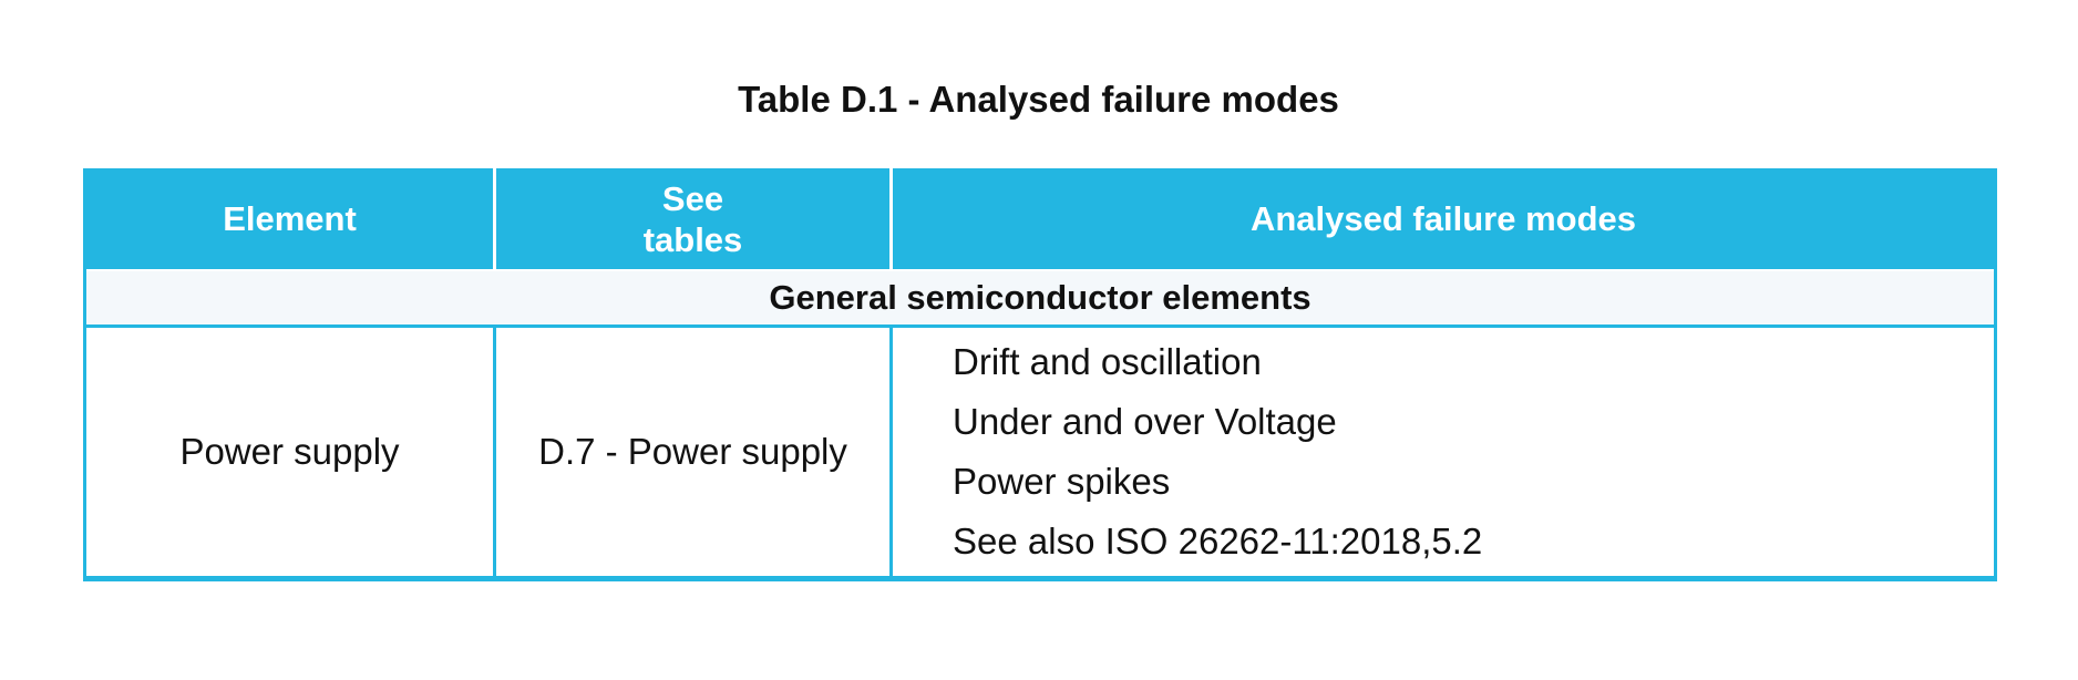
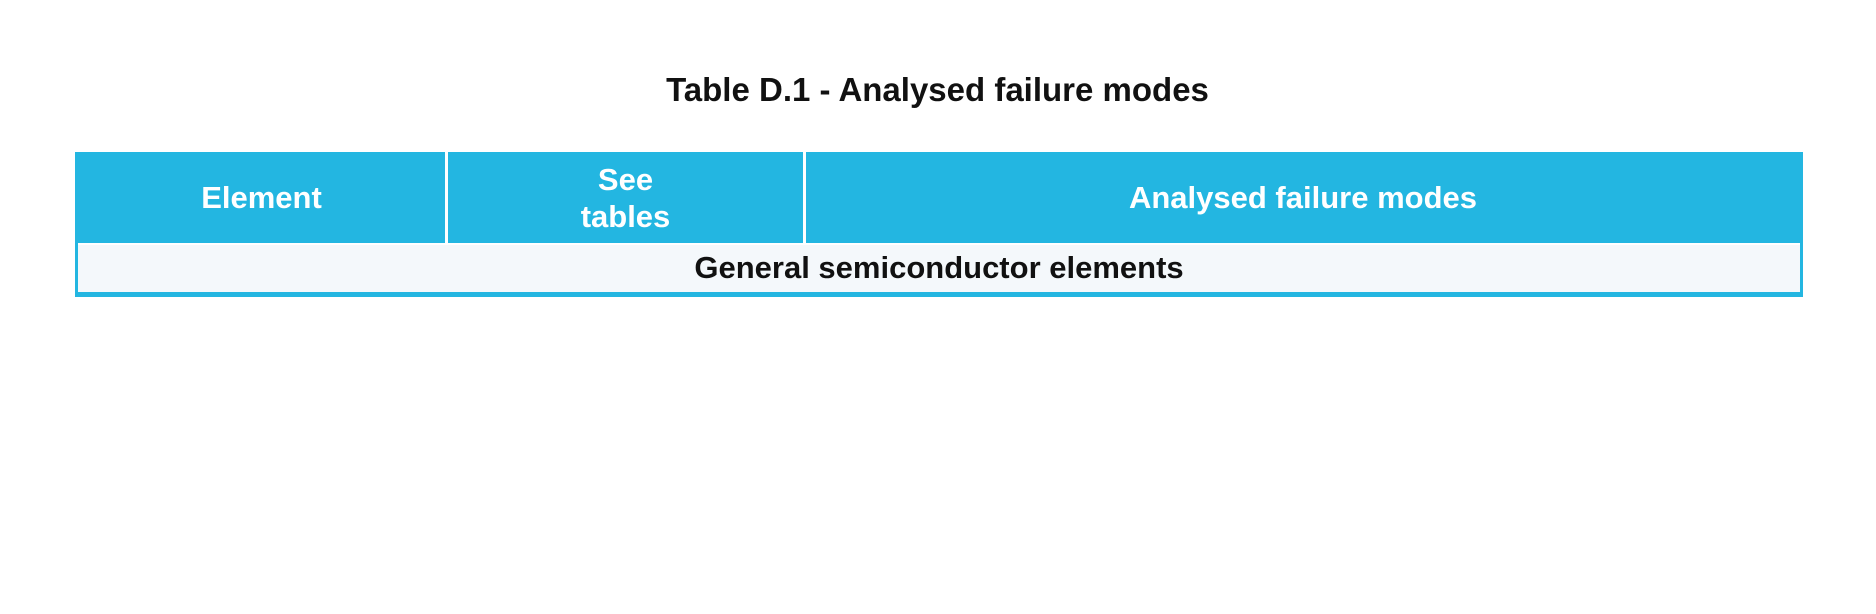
  Table D.1 - Analysed failure modes
  Element	See tables	Analysed failure modes
  General semiconductor elements
- Power supply	D.7 - Power supply	Drift and oscillation Under and over Voltage Power spikes See also ISO 26262-11:2018,5.2
